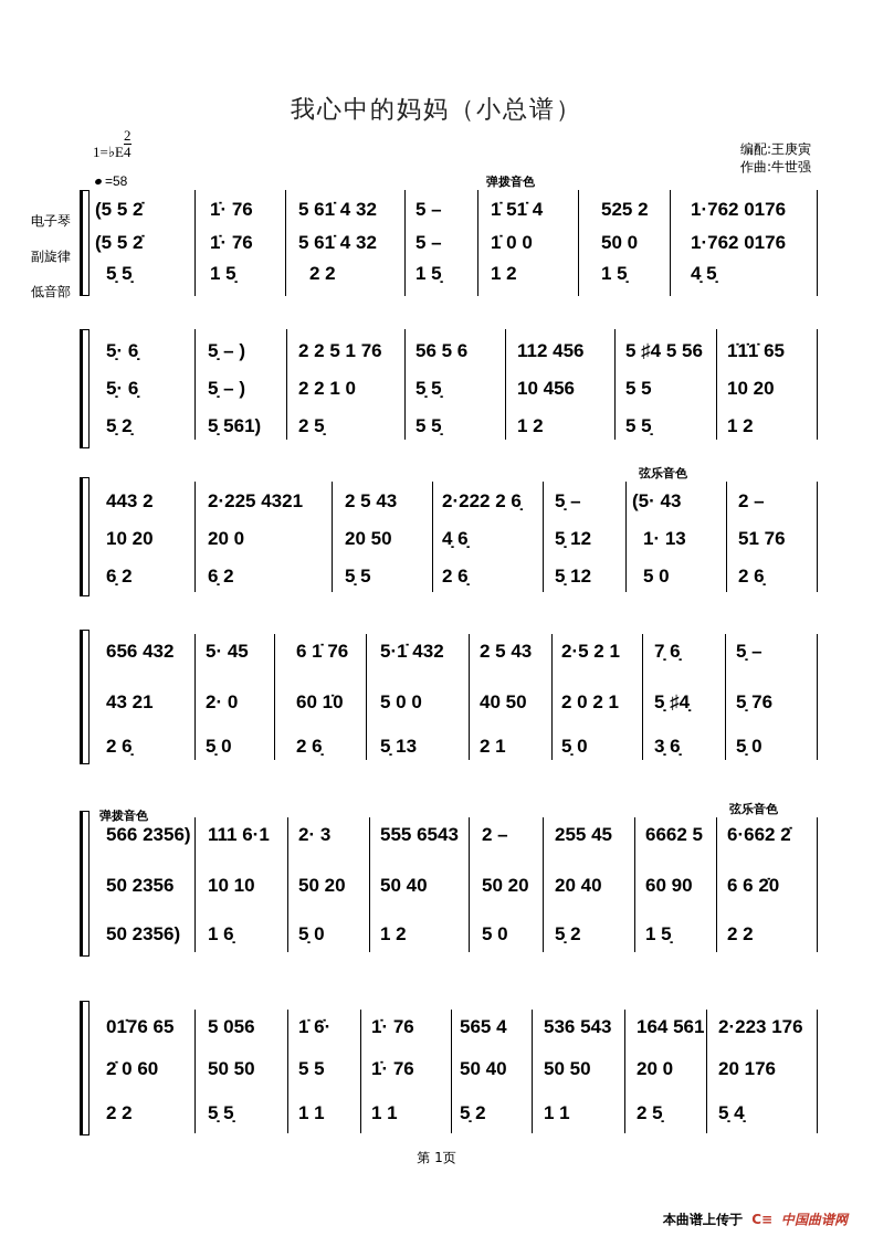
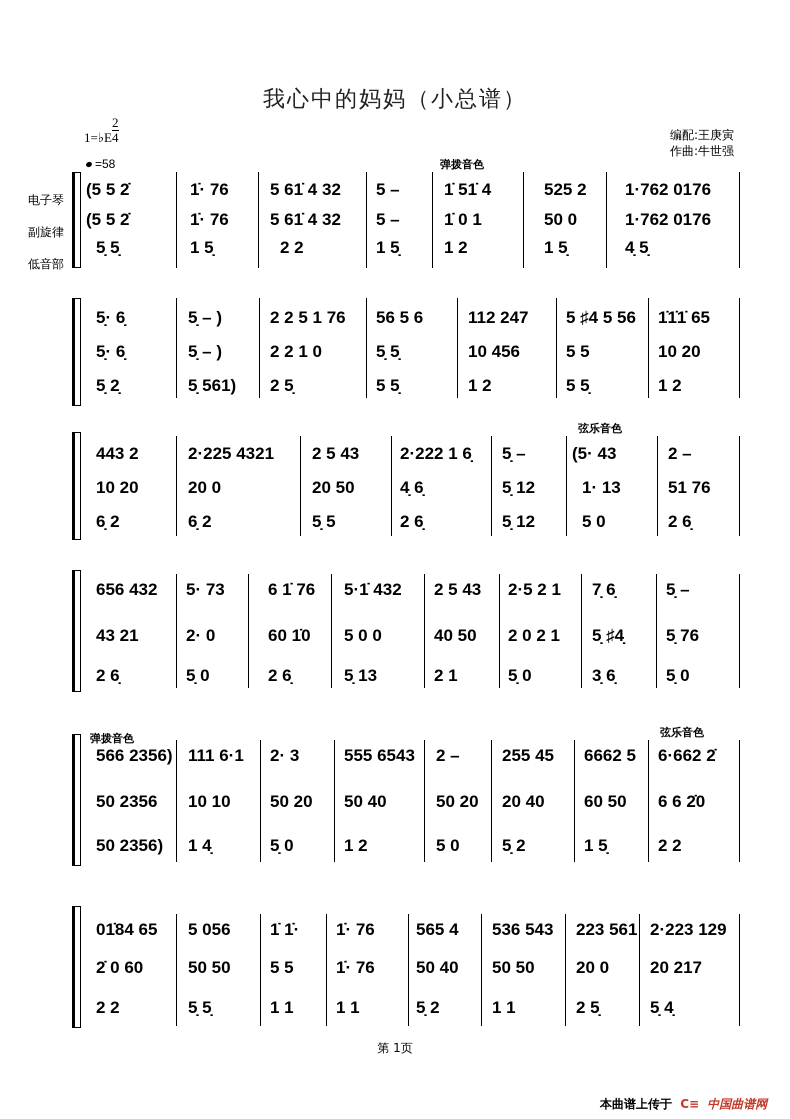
  我心中的妈妈（小总谱）
  编配:王庚寅
  作曲:牛世强
  1=♭E
  2
  4
  =58
  电子琴
  副旋律
  低音部
  弹拨音色
  弦乐音色
  弹拨音色
  弦乐音色
  (5 5 2̇
  1̇· 76
  5 61̇ 4 32
  5 –
  1̇ 51̇ 4
  525 2
  1·762 0176
  (5 5 2̇
  1̇· 76
  5 61̇ 4 32
  5 –
- 1̇ 0 0
+ 1̇ 0 1
  50 0
  1·762 0176
  5̣ 5̣
  1 5̣
  2 2
  1 5̣
  1 2
  1 5̣
  4̣ 5̣
  5̣· 6̣
  5̣ – )
  2 2 5 1 76
  56 5 6
- 112 456
+ 112 247
  5 ♯4 5 56
  1̇1̇1̇ 65
  5̣· 6̣
  5̣ – )
  2 2 1 0
  5̣ 5̣
  10 456
  5 5
  10 20
  5̣ 2̣
  5̣ 561)
  2 5̣
  5 5̣
  1 2
  5 5̣
  1 2
  443 2
  2·225 4321
  2 5 43
- 2·222 2 6̣
+ 2·222 1 6̣
  5̣ –
  (5· 43
  2 –
  10 20
  20 0
  20 50
  4̣ 6̣
  5̣ 12
  1· 13
  51 76
  6̣ 2
  6̣ 2
  5̣ 5
  2 6̣
  5̣ 12
  5 0
  2 6̣
  656 432
- 5· 45
+ 5· 73
  6 1̇ 76
  5·1̇ 432
  2 5 43
  2·5 2 1
  7̣ 6̣
  5̣ –
  43 21
  2· 0
  60 1̇0
  5 0 0
  40 50
  2 0 2 1
  5̣ ♯4̣
  5̣ 76
  2 6̣
  5̣ 0
  2 6̣
  5̣ 13
  2 1
  5̣ 0
  3̣ 6̣
  5̣ 0
  566 2356)
  111 6·1
  2· 3
  555 6543
  2 –
  255 45
  6662 5
  6·662 2̇
  50 2356
  10 10
  50 20
  50 40
  50 20
  20 40
- 60 90
+ 60 50
  6 6 2̇0
  50 2356)
- 1 6̣
+ 1 4̣
  5̣ 0
  1 2
  5 0
  5̣ 2
  1 5̣
  2 2
- 01̇76 65
+ 01̇84 65
  5 056
- 1̇ 6̇·
+ 1̇ 1̇·
  1̇· 76
  565 4
  536 543
- 164 561
+ 223 561
- 2·223 176
+ 2·223 129
  2̇ 0 60
  50 50
  5 5
  1̇· 76
  50 40
  50 50
  20 0
- 20 176
+ 20 217
  2 2
  5̣ 5̣
  1 1
  1 1
  5̣ 2
  1 1
  2 5̣
  5̣ 4̣
  第 1页
  本曲谱上传于 C≡ 中国曲谱网
